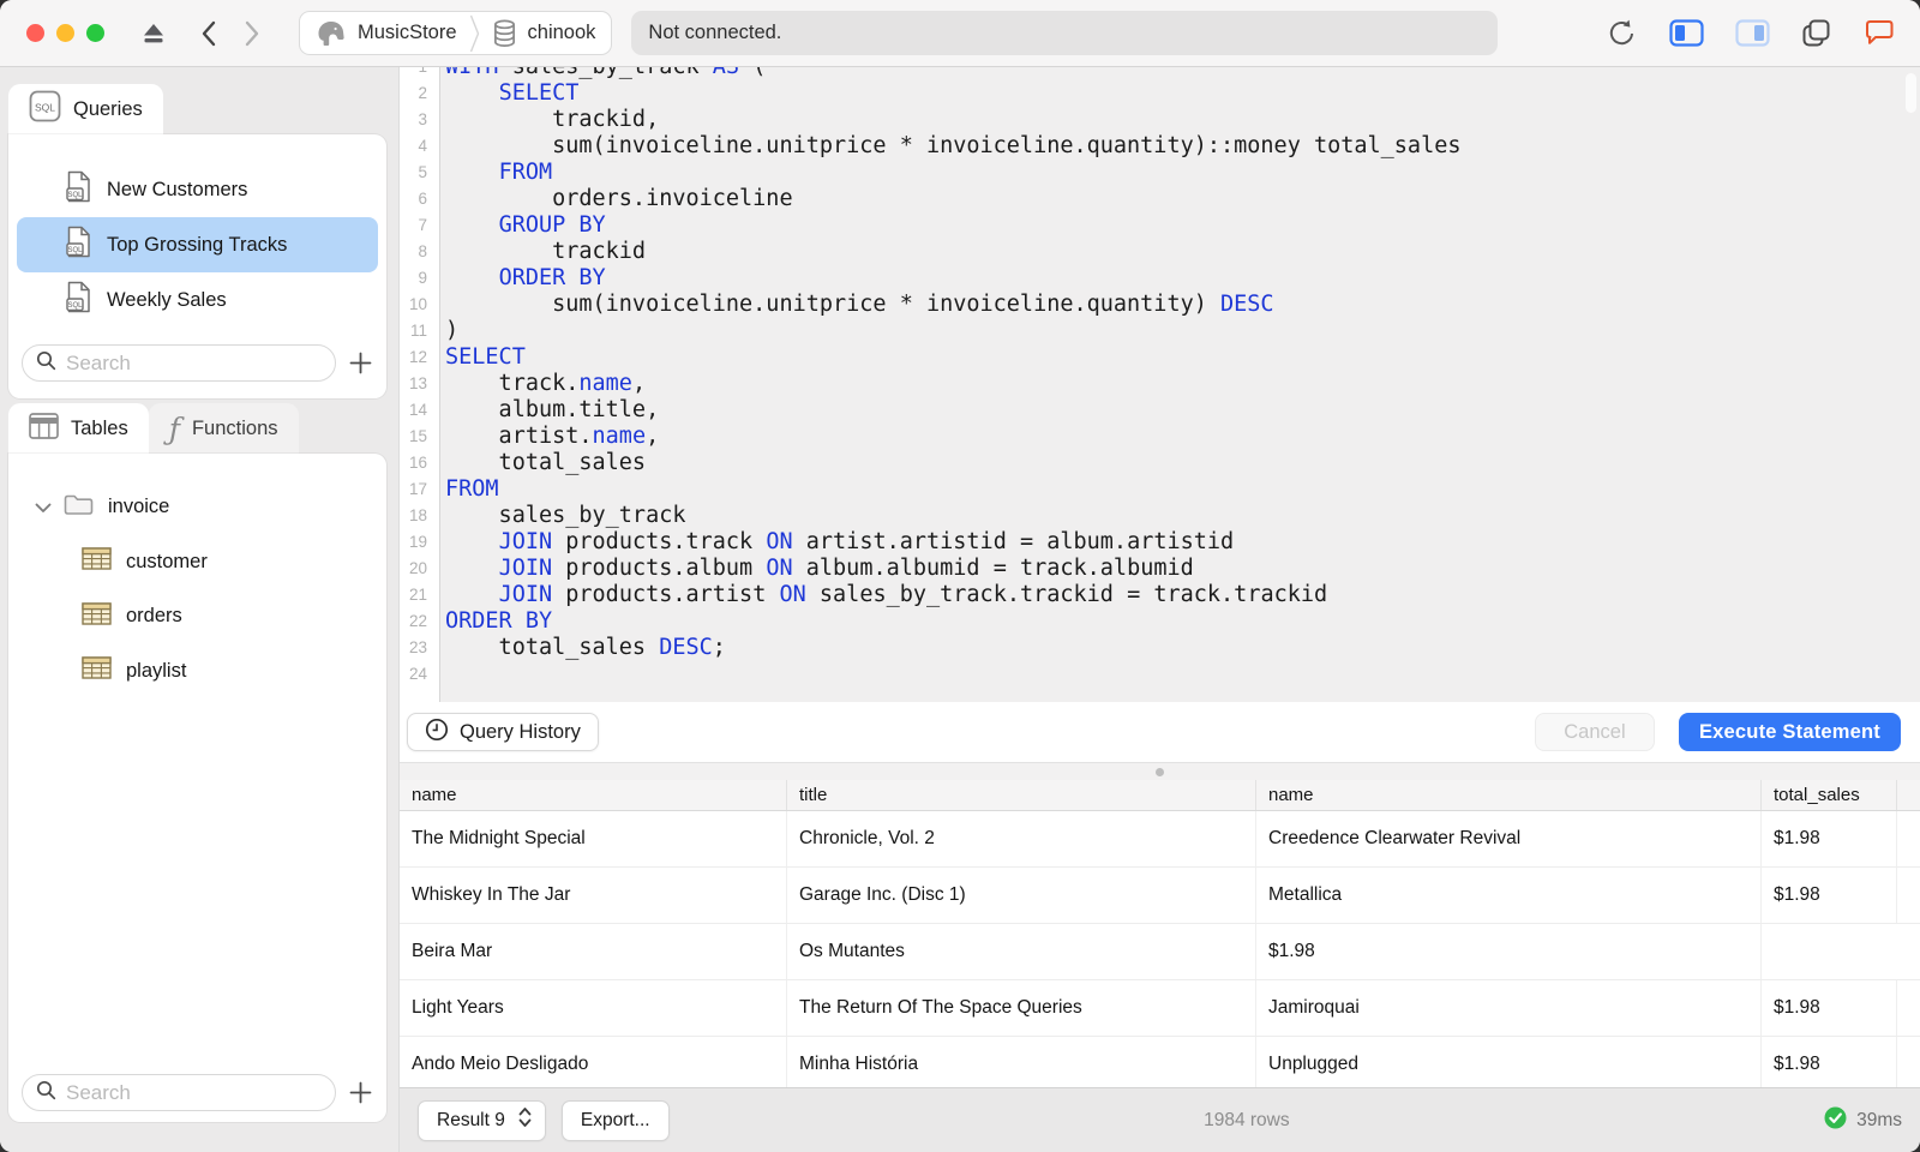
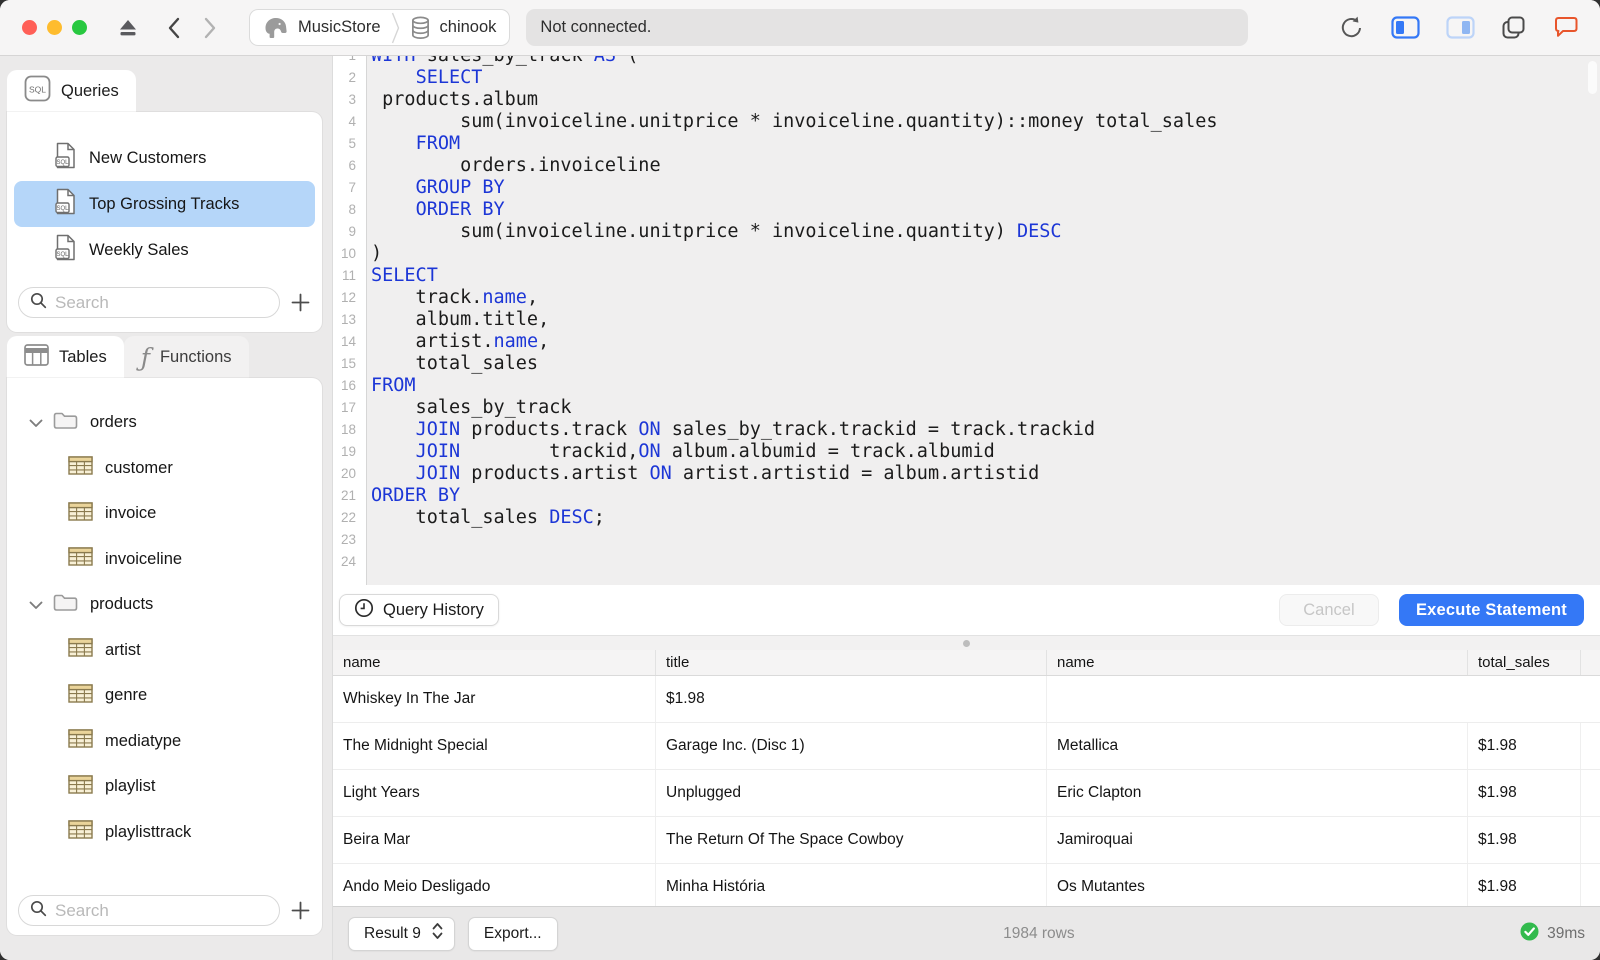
  MusicStore
  chinook
  Not connected.
  SQL
  Queries
  New Customers
  Top Grossing Tracks
  Weekly Sales
  Search
  Tables
  ƒ
  Functions
- invoice
+ orders
  customer
- orders
+ invoice
+ invoiceline
+ products
+ artist
+ genre
+ mediatype
  playlist
+ playlisttrack
  Search
  2
  3
  4
  5
  6
  7
  8
  9
  10
  11
  12
  13
  14
  15
  16
  17
  18
  19
  20
  21
  22
  23
  24
  SELECT
- trackid,
+ products.album
  sum(invoiceline.unitprice * invoiceline.quantity)::money total_sales
  FROM
  orders.invoiceline
  GROUP BY
- trackid
  ORDER BY
  sum(invoiceline.unitprice * invoiceline.quantity) DESC
  )
  SELECT
  track.name,
  album.title,
  artist.name,
  total_sales
  FROM
  sales_by_track
- JOIN products.track ON artist.artistid = album.artistid
+ JOIN products.track ON sales_by_track.trackid = track.trackid
- JOIN products.album ON album.albumid = track.albumid
+ JOIN trackid,ON album.albumid = track.albumid
- JOIN products.artist ON sales_by_track.trackid = track.trackid
+ JOIN products.artist ON artist.artistid = album.artistid
  ORDER BY
  total_sales DESC;
  Query History
  Cancel
  Execute Statement
  name
  title
  name
  total_sales
- The Midnight Special
+ Whiskey In The Jar
- Chronicle, Vol. 2
- Creedence Clearwater Revival
  $1.98
- Whiskey In The Jar
+ The Midnight Special
  Garage Inc. (Disc 1)
  Metallica
  $1.98
- Beira Mar
+ Light Years
- Os Mutantes
+ Unplugged
+ Eric Clapton
  $1.98
- Light Years
+ Beira Mar
- The Return Of The Space Queries
+ The Return Of The Space Cowboy
  Jamiroquai
  $1.98
  Ando Meio Desligado
  Minha História
- Unplugged
+ Os Mutantes
  $1.98
  Result 9
  Export...
  1984 rows
  39ms
